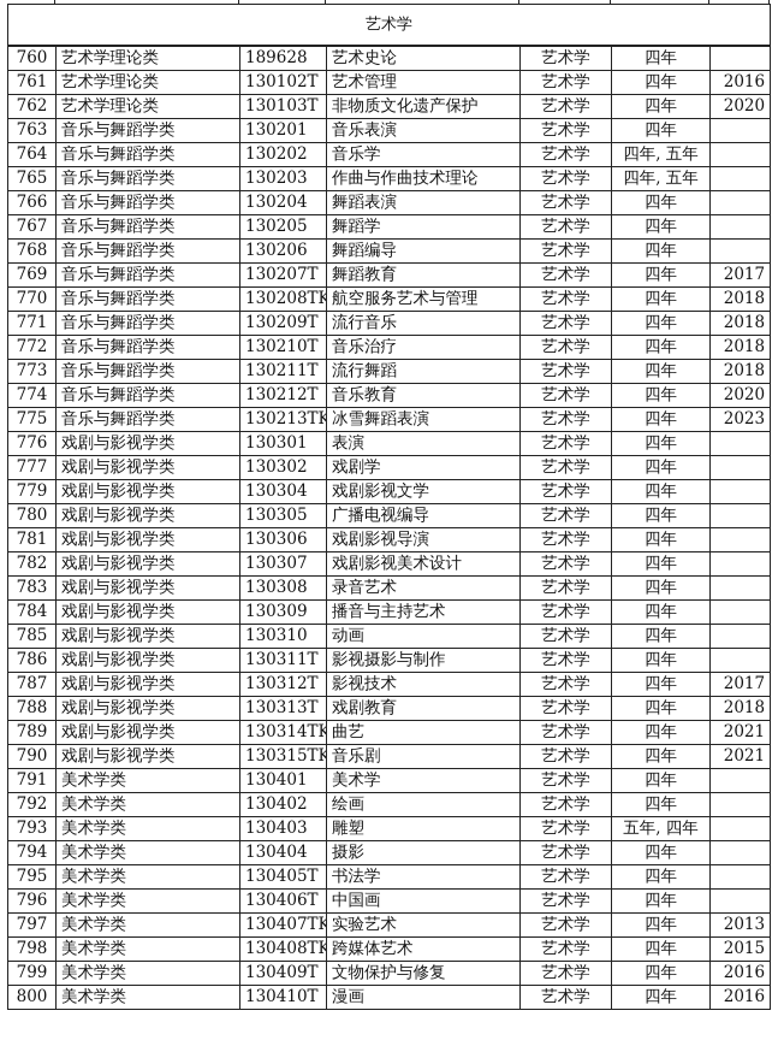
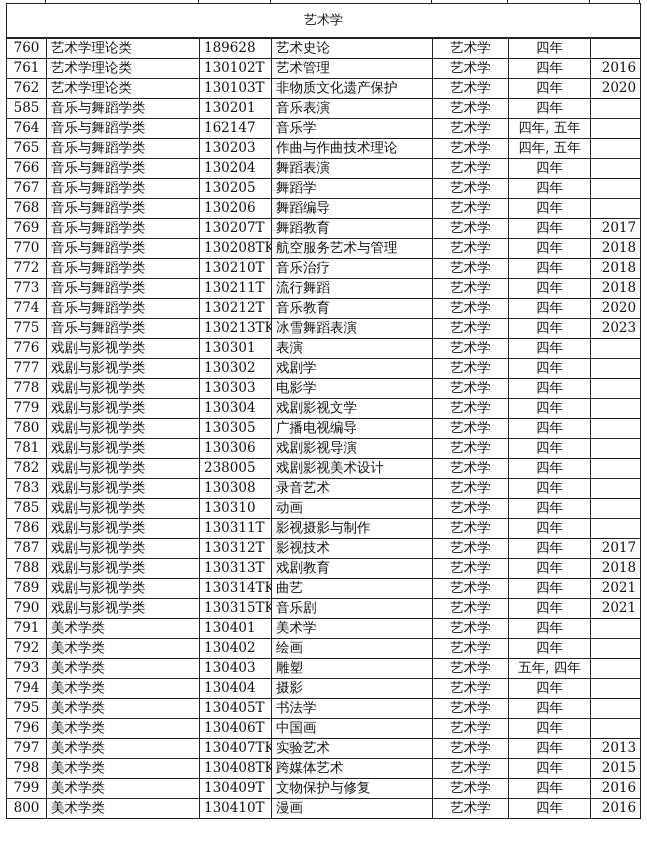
  艺术学
  760	艺术学理论类	189628	艺术史论	艺术学	四年
  761	艺术学理论类	130102T	艺术管理	艺术学	四年	2016
  762	艺术学理论类	130103T	非物质文化遗产保护	艺术学	四年	2020
- 763	音乐与舞蹈学类	130201	音乐表演	艺术学	四年
+ 585	音乐与舞蹈学类	130201	音乐表演	艺术学	四年
- 764	音乐与舞蹈学类	130202	音乐学	艺术学	四年, 五年
+ 764	音乐与舞蹈学类	162147	音乐学	艺术学	四年, 五年
  765	音乐与舞蹈学类	130203	作曲与作曲技术理论	艺术学	四年, 五年
  766	音乐与舞蹈学类	130204	舞蹈表演	艺术学	四年
  767	音乐与舞蹈学类	130205	舞蹈学	艺术学	四年
  768	音乐与舞蹈学类	130206	舞蹈编导	艺术学	四年
  769	音乐与舞蹈学类	130207T	舞蹈教育	艺术学	四年	2017
  770	音乐与舞蹈学类	130208TK	航空服务艺术与管理	艺术学	四年	2018
- 771	音乐与舞蹈学类	130209T	流行音乐	艺术学	四年	2018
  772	音乐与舞蹈学类	130210T	音乐治疗	艺术学	四年	2018
  773	音乐与舞蹈学类	130211T	流行舞蹈	艺术学	四年	2018
  774	音乐与舞蹈学类	130212T	音乐教育	艺术学	四年	2020
  775	音乐与舞蹈学类	130213TK	冰雪舞蹈表演	艺术学	四年	2023
  776	戏剧与影视学类	130301	表演	艺术学	四年
  777	戏剧与影视学类	130302	戏剧学	艺术学	四年
+ 778	戏剧与影视学类	130303	电影学	艺术学	四年
  779	戏剧与影视学类	130304	戏剧影视文学	艺术学	四年
  780	戏剧与影视学类	130305	广播电视编导	艺术学	四年
  781	戏剧与影视学类	130306	戏剧影视导演	艺术学	四年
- 782	戏剧与影视学类	130307	戏剧影视美术设计	艺术学	四年
+ 782	戏剧与影视学类	238005	戏剧影视美术设计	艺术学	四年
  783	戏剧与影视学类	130308	录音艺术	艺术学	四年
- 784	戏剧与影视学类	130309	播音与主持艺术	艺术学	四年
  785	戏剧与影视学类	130310	动画	艺术学	四年
  786	戏剧与影视学类	130311T	影视摄影与制作	艺术学	四年
  787	戏剧与影视学类	130312T	影视技术	艺术学	四年	2017
  788	戏剧与影视学类	130313T	戏剧教育	艺术学	四年	2018
  789	戏剧与影视学类	130314TK	曲艺	艺术学	四年	2021
  790	戏剧与影视学类	130315TK	音乐剧	艺术学	四年	2021
  791	美术学类	130401	美术学	艺术学	四年
  792	美术学类	130402	绘画	艺术学	四年
  793	美术学类	130403	雕塑	艺术学	五年, 四年
  794	美术学类	130404	摄影	艺术学	四年
  795	美术学类	130405T	书法学	艺术学	四年
  796	美术学类	130406T	中国画	艺术学	四年
  797	美术学类	130407TK	实验艺术	艺术学	四年	2013
  798	美术学类	130408TK	跨媒体艺术	艺术学	四年	2015
  799	美术学类	130409T	文物保护与修复	艺术学	四年	2016
  800	美术学类	130410T	漫画	艺术学	四年	2016
